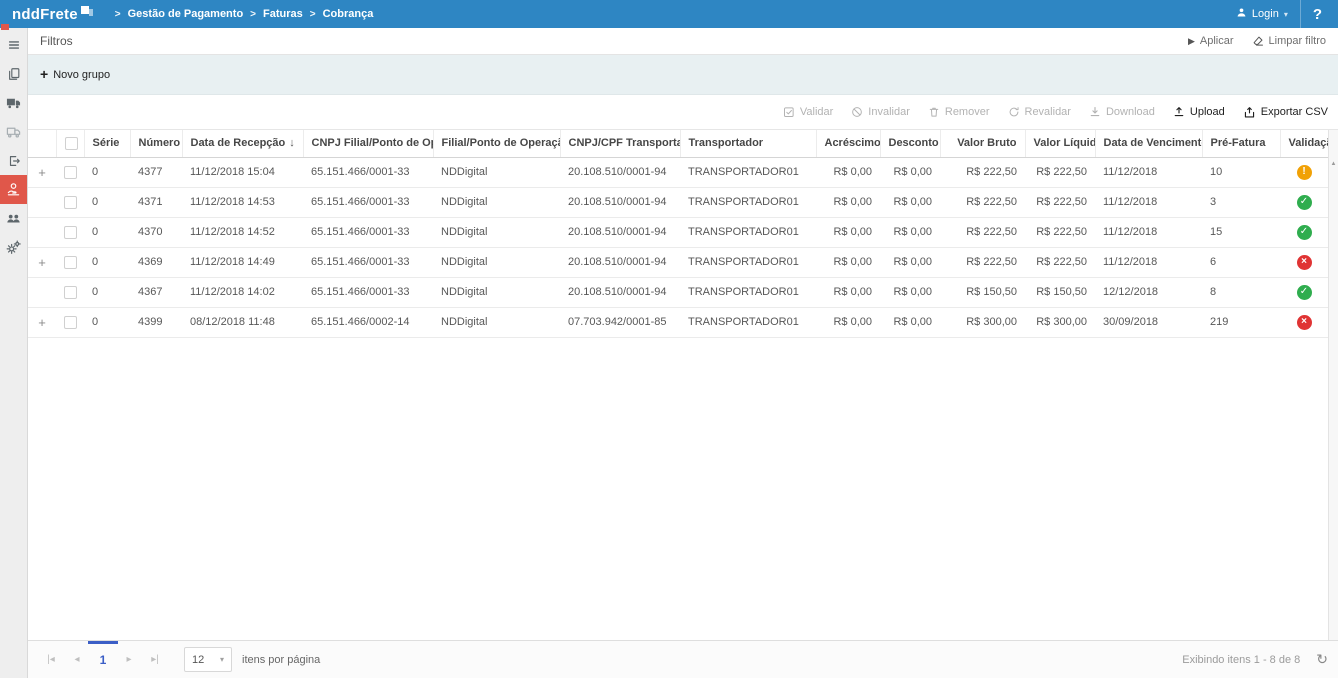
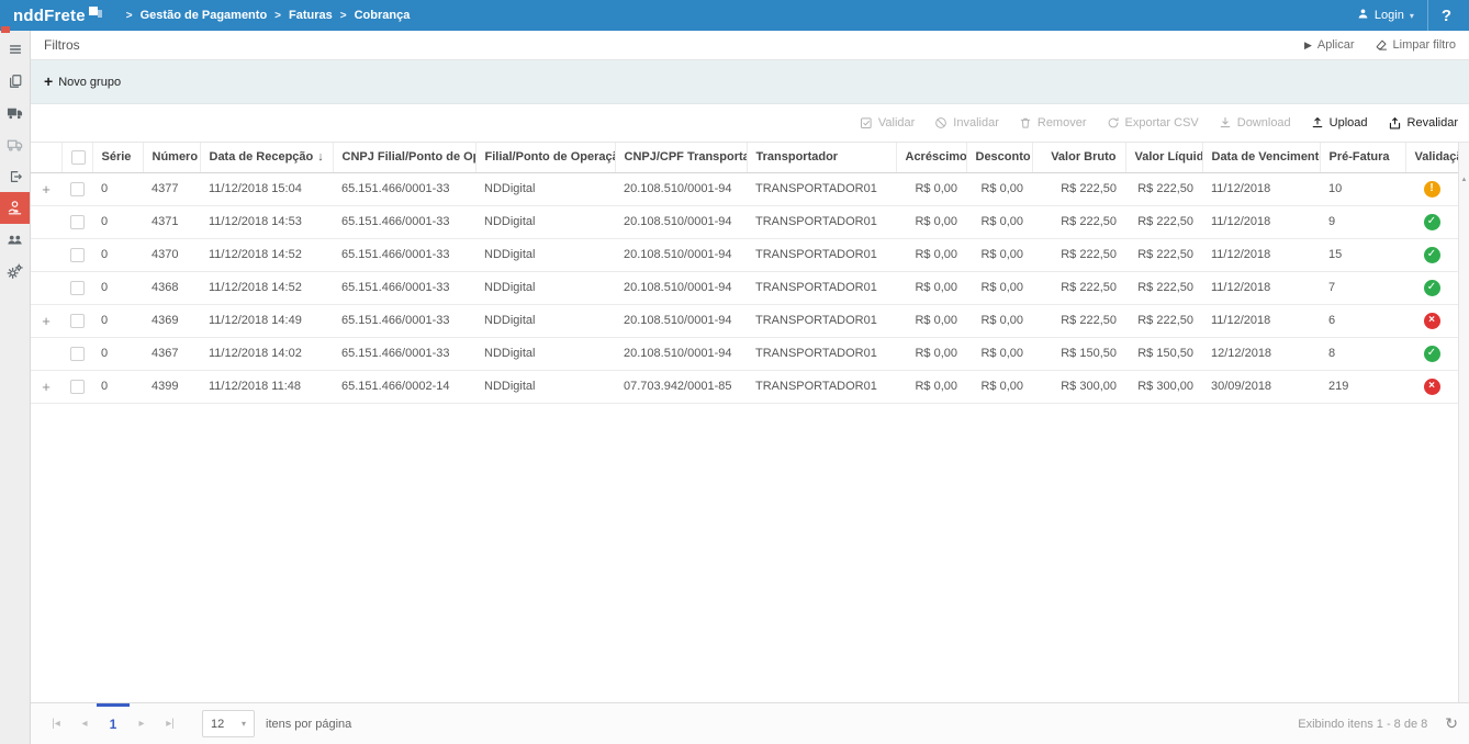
  nddFrete
  >
  Gestão de Pagamento
  >
  Faturas
  >
  Cobrança
  Login
  ▾
  ?
  Filtros
  ▶
  Aplicar
  Limpar filtro
  +
  Novo grupo
  Validar
  Invalidar
  Remover
- Revalidar
+ Exportar CSV
  Download
  Upload
- Exportar CSV
+ Revalidar
  		Série	Número	Data de Recepção ↓	CNPJ Filial/Ponto de O	Filial/Ponto de Operaç	CNPJ/CPF Transport	Transportador	Acréscimo	Desconto	Valor Bruto	Valor Líquid	Data de Venciment	Pré-Fatura	Validaç
  +		0	4377	11/12/2018 15:04	65.151.466/0001-33	NDDigital	20.108.510/0001-94	TRANSPORTADOR01	R$ 0,00	R$ 0,00	R$ 222,50	R$ 222,50	11/12/2018	10	!
- 		0	4371	11/12/2018 14:53	65.151.466/0001-33	NDDigital	20.108.510/0001-94	TRANSPORTADOR01	R$ 0,00	R$ 0,00	R$ 222,50	R$ 222,50	11/12/2018	3	✓
+ 		0	4371	11/12/2018 14:53	65.151.466/0001-33	NDDigital	20.108.510/0001-94	TRANSPORTADOR01	R$ 0,00	R$ 0,00	R$ 222,50	R$ 222,50	11/12/2018	9	✓
  		0	4370	11/12/2018 14:52	65.151.466/0001-33	NDDigital	20.108.510/0001-94	TRANSPORTADOR01	R$ 0,00	R$ 0,00	R$ 222,50	R$ 222,50	11/12/2018	15	✓
+ 		0	4368	11/12/2018 14:52	65.151.466/0001-33	NDDigital	20.108.510/0001-94	TRANSPORTADOR01	R$ 0,00	R$ 0,00	R$ 222,50	R$ 222,50	11/12/2018	7	✓
  +		0	4369	11/12/2018 14:49	65.151.466/0001-33	NDDigital	20.108.510/0001-94	TRANSPORTADOR01	R$ 0,00	R$ 0,00	R$ 222,50	R$ 222,50	11/12/2018	6	×
  		0	4367	11/12/2018 14:02	65.151.466/0001-33	NDDigital	20.108.510/0001-94	TRANSPORTADOR01	R$ 0,00	R$ 0,00	R$ 150,50	R$ 150,50	12/12/2018	8	✓
- +		0	4399	08/12/2018 11:48	65.151.466/0002-14	NDDigital	07.703.942/0001-85	TRANSPORTADOR01	R$ 0,00	R$ 0,00	R$ 300,00	R$ 300,00	30/09/2018	219	×
+ +		0	4399	11/12/2018 11:48	65.151.466/0002-14	NDDigital	07.703.942/0001-85	TRANSPORTADOR01	R$ 0,00	R$ 0,00	R$ 300,00	R$ 300,00	30/09/2018	219	×
  |◂
  ◂
  1
  ▸
  ▸|
  12
  ▾
  itens por página
  Exibindo itens 1 - 8 de 8
  ↻
